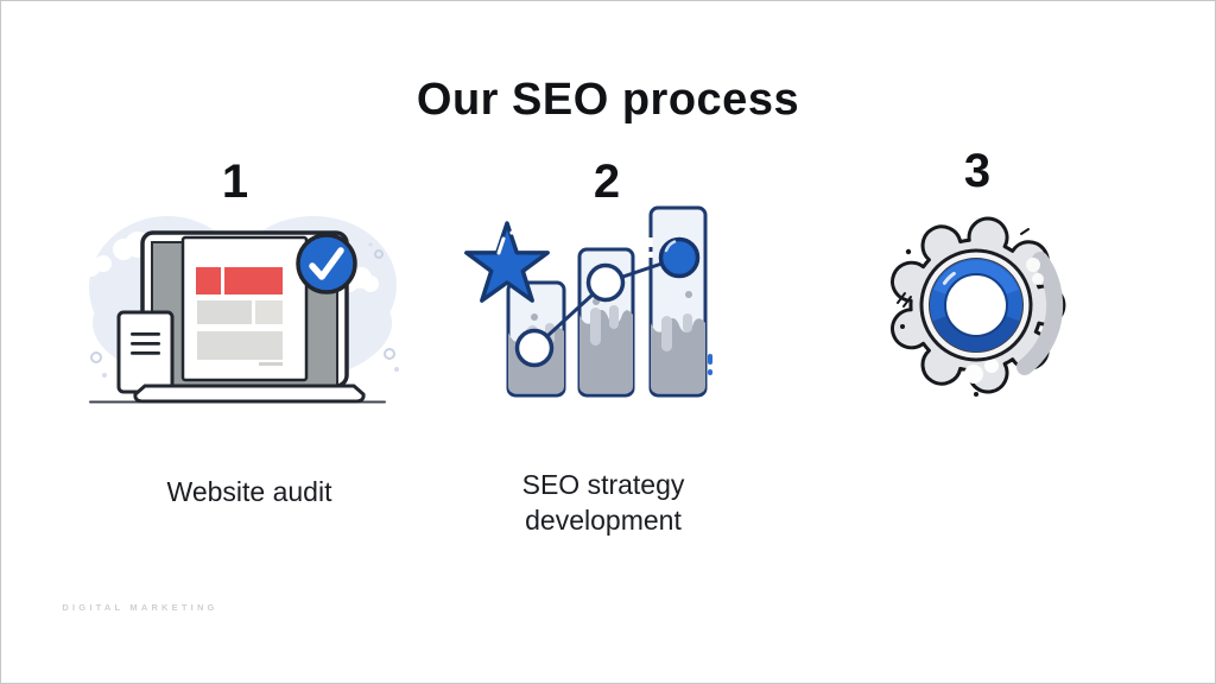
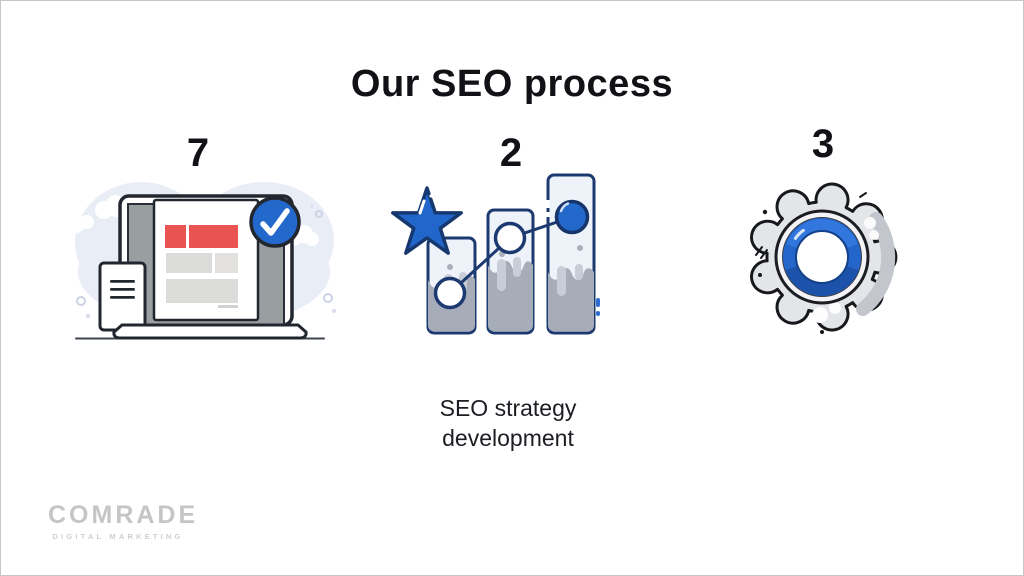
  Our SEO process
- 1
+ 7
  2
  3
- Website audit
  SEO strategy
  development
+ COMRADE
  DIGITAL MARKETING
